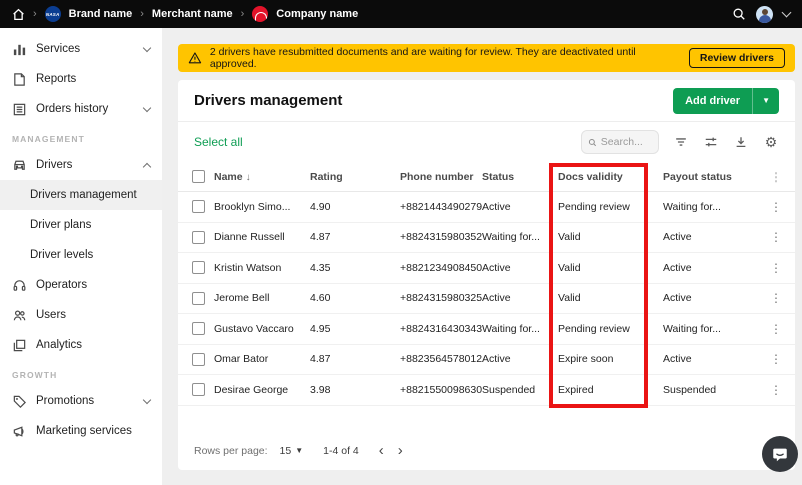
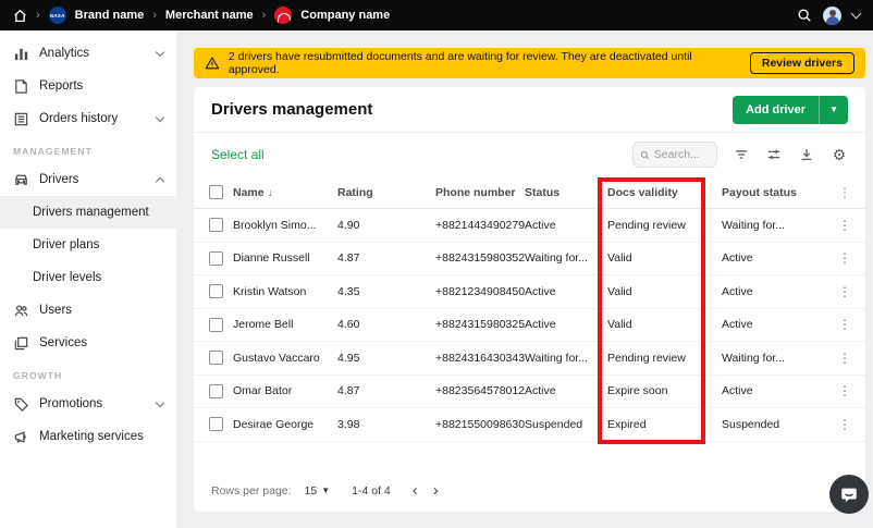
  ›
  Brand name
  ›
  Merchant name
  ›
  Company name
- Services
+ Analytics
  Reports
  Orders history
  MANAGEMENT
  Drivers
  Drivers management
  Driver plans
  Driver levels
- Operators
  Users
- Analytics
+ Services
  GROWTH
  Promotions
  Marketing services
  2 drivers have resubmitted documents and are waiting for review. They are deactivated until approved.
  Review drivers
  Drivers management
  Add driver
  ▼
  Select all
  Search...
  ⚙
  Name ↓
  Rating
  Phone number
  Status
  Docs validity
  Payout status
  ⋮
  Brooklyn Simo...
  4.90
  +8821443490279
  Active
  Pending review
  Waiting for...
  ⋮
  Dianne Russell
  4.87
  +8824315980352
  Waiting for...
  Valid
  Active
  ⋮
  Kristin Watson
  4.35
  +8821234908450
  Active
  Valid
  Active
  ⋮
  Jerome Bell
  4.60
  +8824315980325
  Active
  Valid
  Active
  ⋮
  Gustavo Vaccaro
  4.95
  +8824316430343
  Waiting for...
  Pending review
  Waiting for...
  ⋮
  Omar Bator
  4.87
  +8823564578012
  Active
  Expire soon
  Active
  ⋮
  Desirae George
  3.98
  +8821550098630
  Suspended
  Expired
  Suspended
  ⋮
  Rows per page:
  15
  ▼
  1-4 of 4
  ‹
  ›
